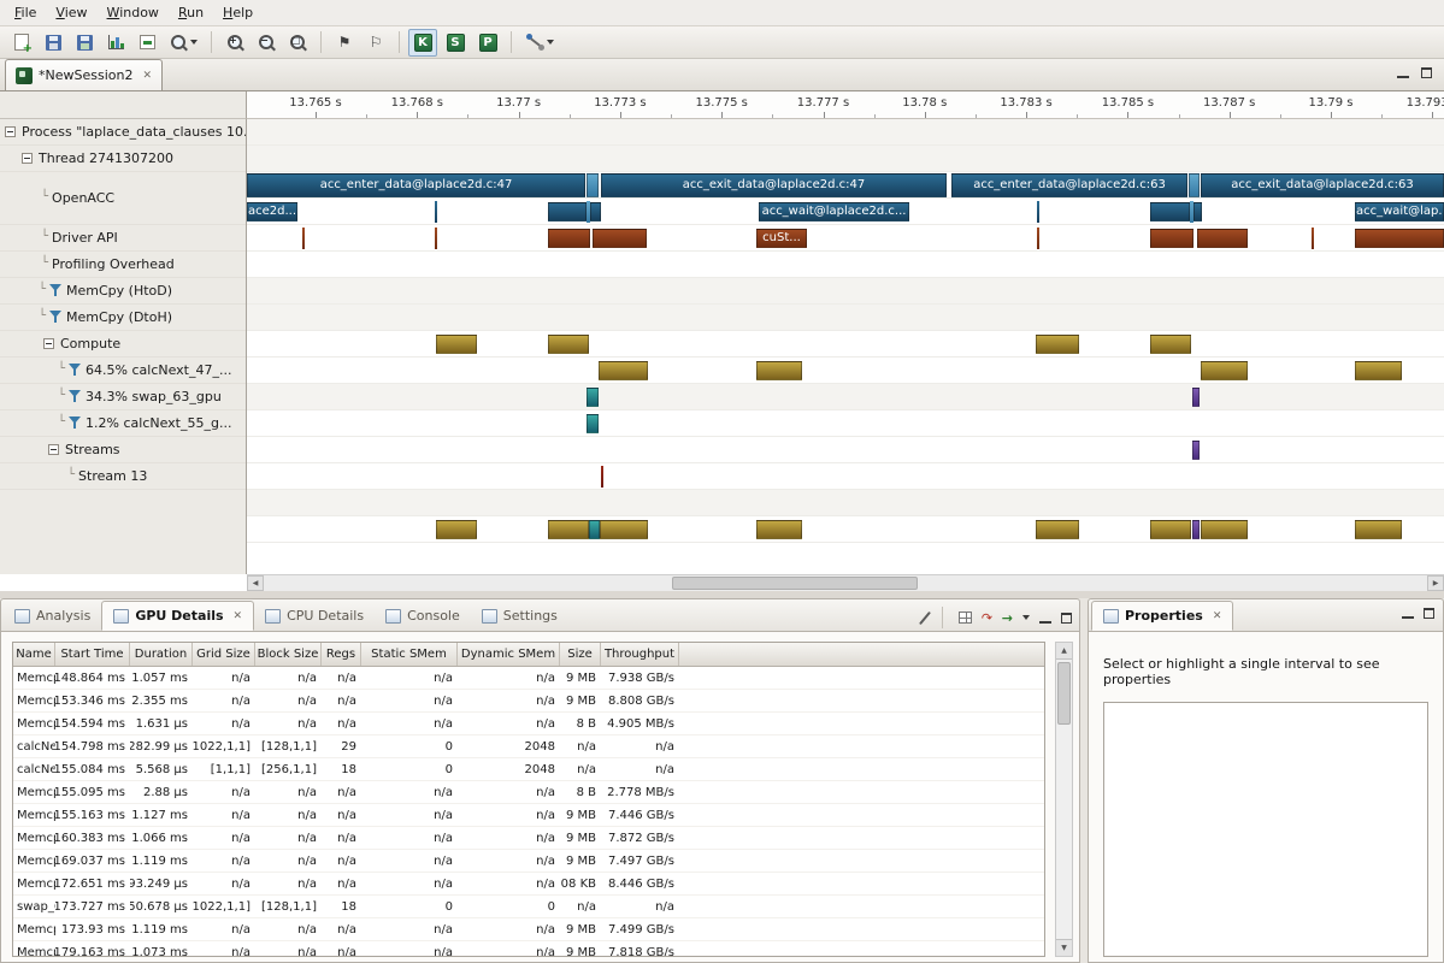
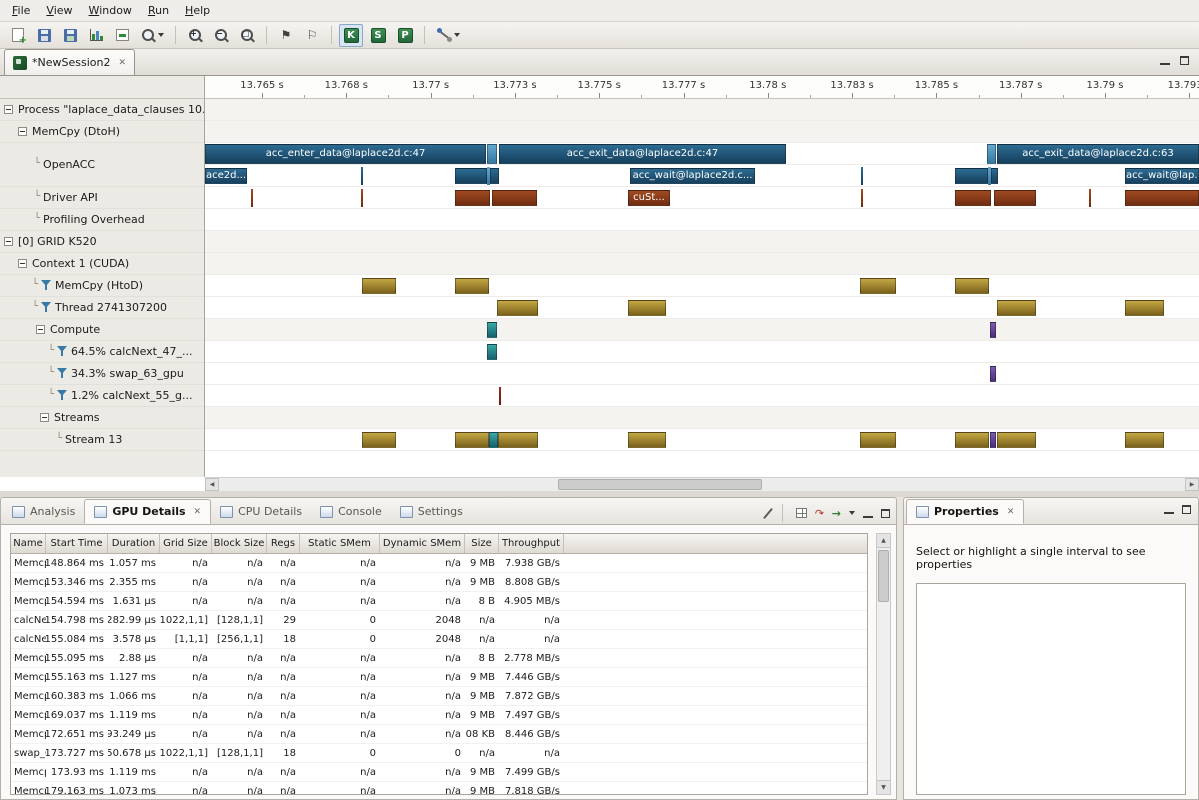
  File
  View
  Window
  Run
  Help
  +
  −
  □
  ⚑
  ⚐
  K
  S
  P
  *NewSession2
  ✕
  13.765 s
  13.768 s
  13.77 s
  13.773 s
  13.775 s
  13.777 s
  13.78 s
  13.783 s
  13.785 s
  13.787 s
  13.79 s
  13.79
  Process "laplace_data_clauses 10.
- Thread 2741307200
+ MemCpy (DtoH)
  └
  OpenACC
  └
  Driver API
  └
  Profiling Overhead
+ [0] GRID K520
+ Context 1 (CUDA)
  └
  MemCpy (HtoD)
  └
- MemCpy (DtoH)
+ Thread 2741307200
  Compute
  └
  64.5% calcNext_47_...
  └
  34.3% swap_63_gpu
  └
  1.2% calcNext_55_g...
  Streams
  └
  Stream 13
  acc_enter_data@laplace2d.c:47
  acc_exit_data@laplace2d.c:47
- acc_enter_data@laplace2d.c:63
  acc_exit_data@laplace2d.c:63
  ace2d...
  acc_wait@laplace2d.c...
  acc_wait@lap.
  cuSt...
  Analysis
  GPU Details
  ✕
  CPU Details
  Console
  Settings
  →
  Name
  Start Time
  Duration
  Grid Size
  Block Size
  Regs
  Static SMem
  Dynamic SMem
  Size
  Throughput
  148.864 ms
  1.057 ms
  n/a
  n/a
  n/a
  n/a
  n/a
  9 MB
  7.938 GB/s
  153.346 ms
  2.355 ms
  n/a
  n/a
  n/a
  n/a
  n/a
  9 MB
  8.808 GB/s
  154.594 ms
  1.631 µs
  n/a
  n/a
  n/a
  n/a
  n/a
  8 B
  4.905 MB/s
  calcNe
  154.798 ms
  282.99 µs
  1022,1,1]
  [128,1,1]
  29
  0
  2048
  n/a
  n/a
  calcNe
  155.084 ms
- 5.568 µs
+ 3.578 µs
  [1,1,1]
  [256,1,1]
  18
  0
  2048
  n/a
  n/a
  155.095 ms
  2.88 µs
  n/a
  n/a
  n/a
  n/a
  n/a
  8 B
  2.778 MB/s
  155.163 ms
  1.127 ms
  n/a
  n/a
  n/a
  n/a
  n/a
  9 MB
  7.446 GB/s
  160.383 ms
  1.066 ms
  n/a
  n/a
  n/a
  n/a
  n/a
  9 MB
  7.872 GB/s
  169.037 ms
  1.119 ms
  n/a
  n/a
  n/a
  n/a
  n/a
  9 MB
  7.497 GB/s
  172.651 ms
  93.249 µs
  n/a
  n/a
  n/a
  n/a
  n/a
  08 KB
  8.446 GB/s
  swap_
  173.727 ms
  50.678 µs
  1022,1,1]
  [128,1,1]
  18
  0
  0
  n/a
  n/a
  173.93 ms
  1.119 ms
  n/a
  n/a
  n/a
  n/a
  n/a
  9 MB
  7.499 GB/s
  179.163 ms
  1.073 ms
  n/a
  n/a
  n/a
  n/a
  n/a
  9 MB
  7.818 GB/s
  Properties
  ✕
  Select or highlight a single interval to see properties
